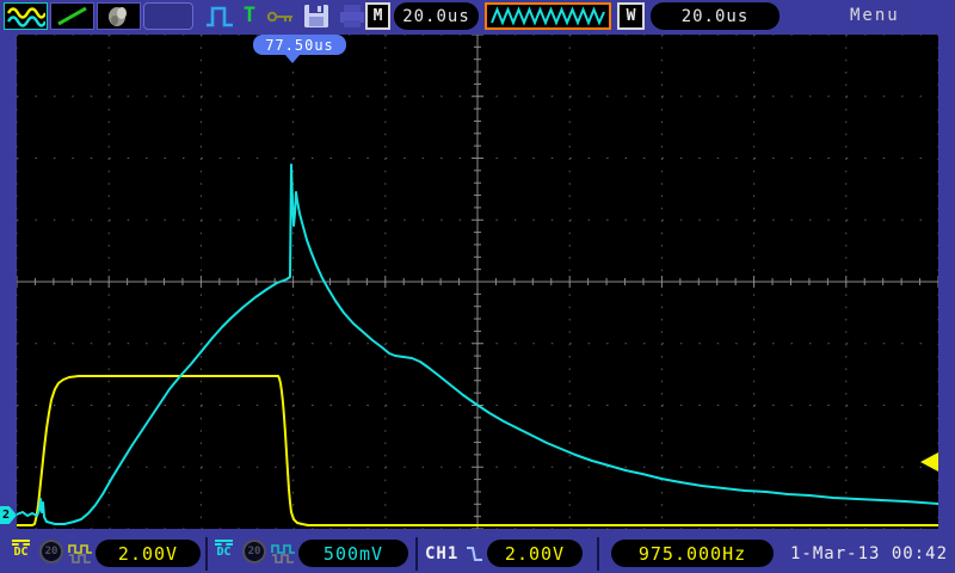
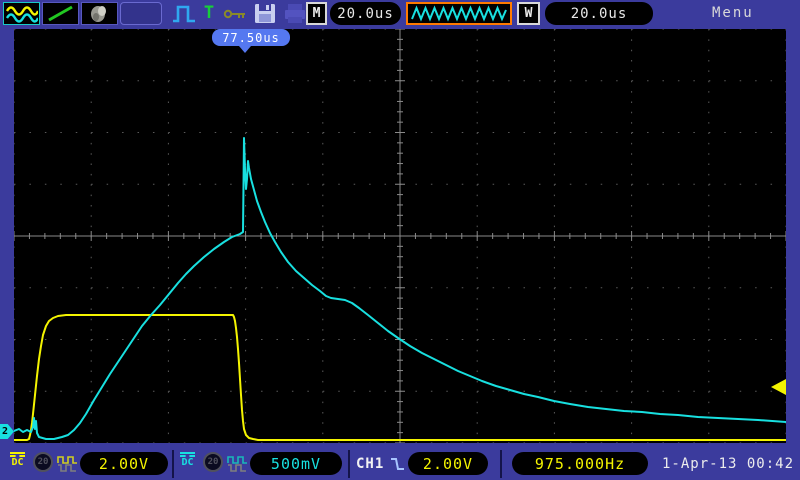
  T
  M
  20.0us
  W
  20.0us
  Menu
  77.50us
  2
  DC
  20
  2.00V
  DC
  20
  500mV
  CH1
  2.00V
  975.000Hz
- 1-Mar-13 00:42
+ 1-Apr-13 00:42
